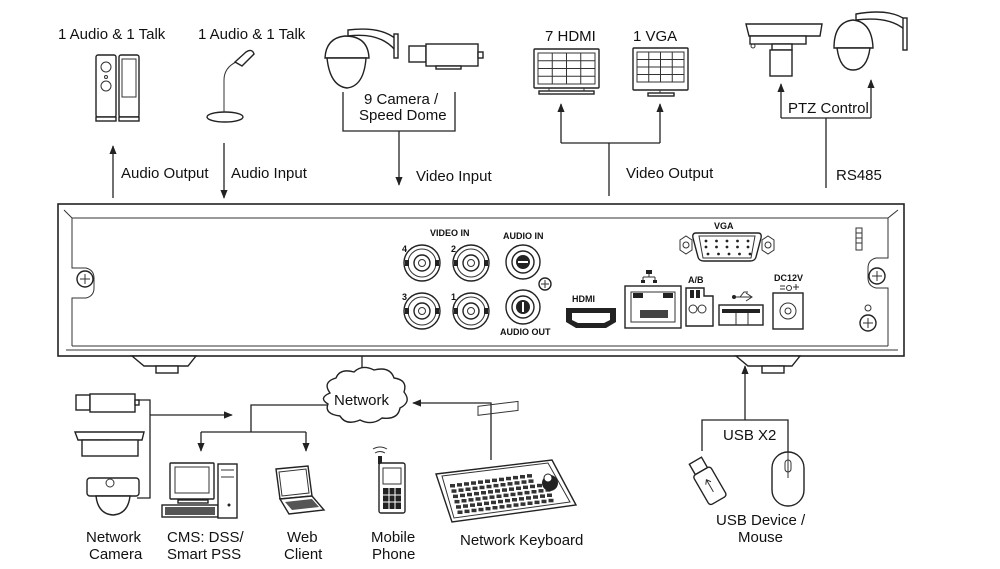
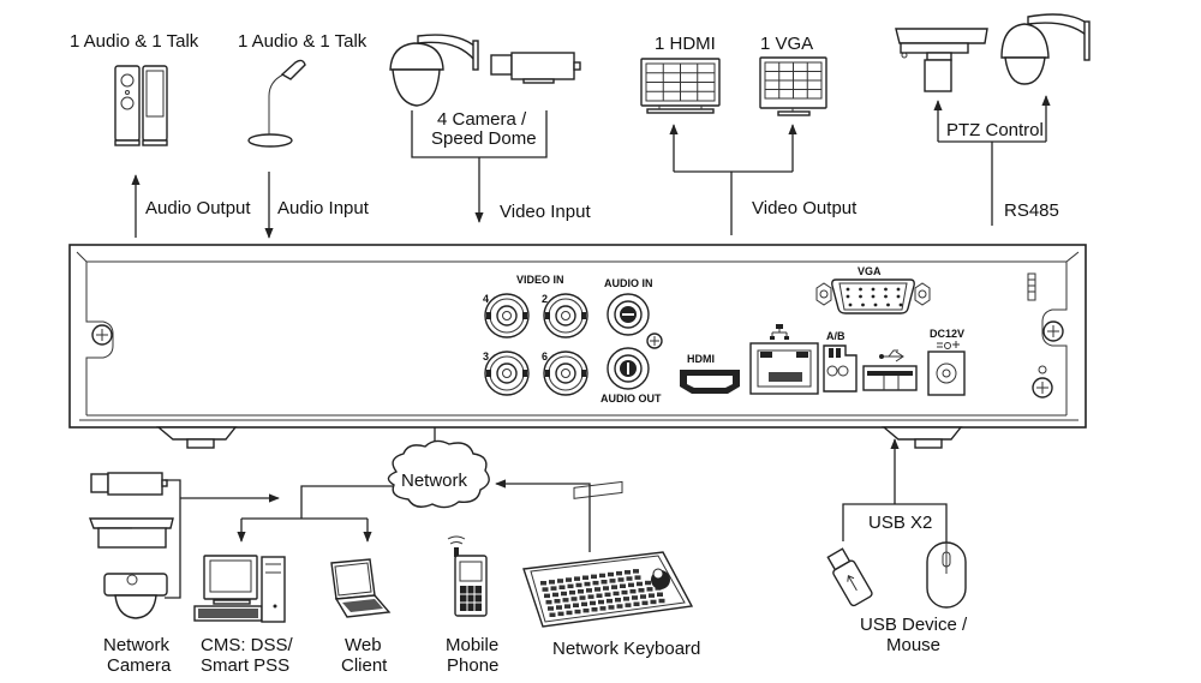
  1 Audio & 1 Talk
  Audio Output
  1 Audio & 1 Talk
  Audio Input
- 9 Camera /
+ 4 Camera /
  Speed Dome
  Video Input
- 7 HDMI
+ 1 HDMI
  1 VGA
  Video Output
  PTZ Control
  RS485
  VIDEO IN
  4
  2
  3
- 1
+ 6
  AUDIO IN
  AUDIO OUT
  HDMI
  A/B
  DC12V
  VGA
  Network
  Network
  Camera
  CMS: DSS/
  Smart PSS
  Web
  Client
  Mobile
  Phone
  Network Keyboard
  USB X2
  USB Device /
  Mouse
